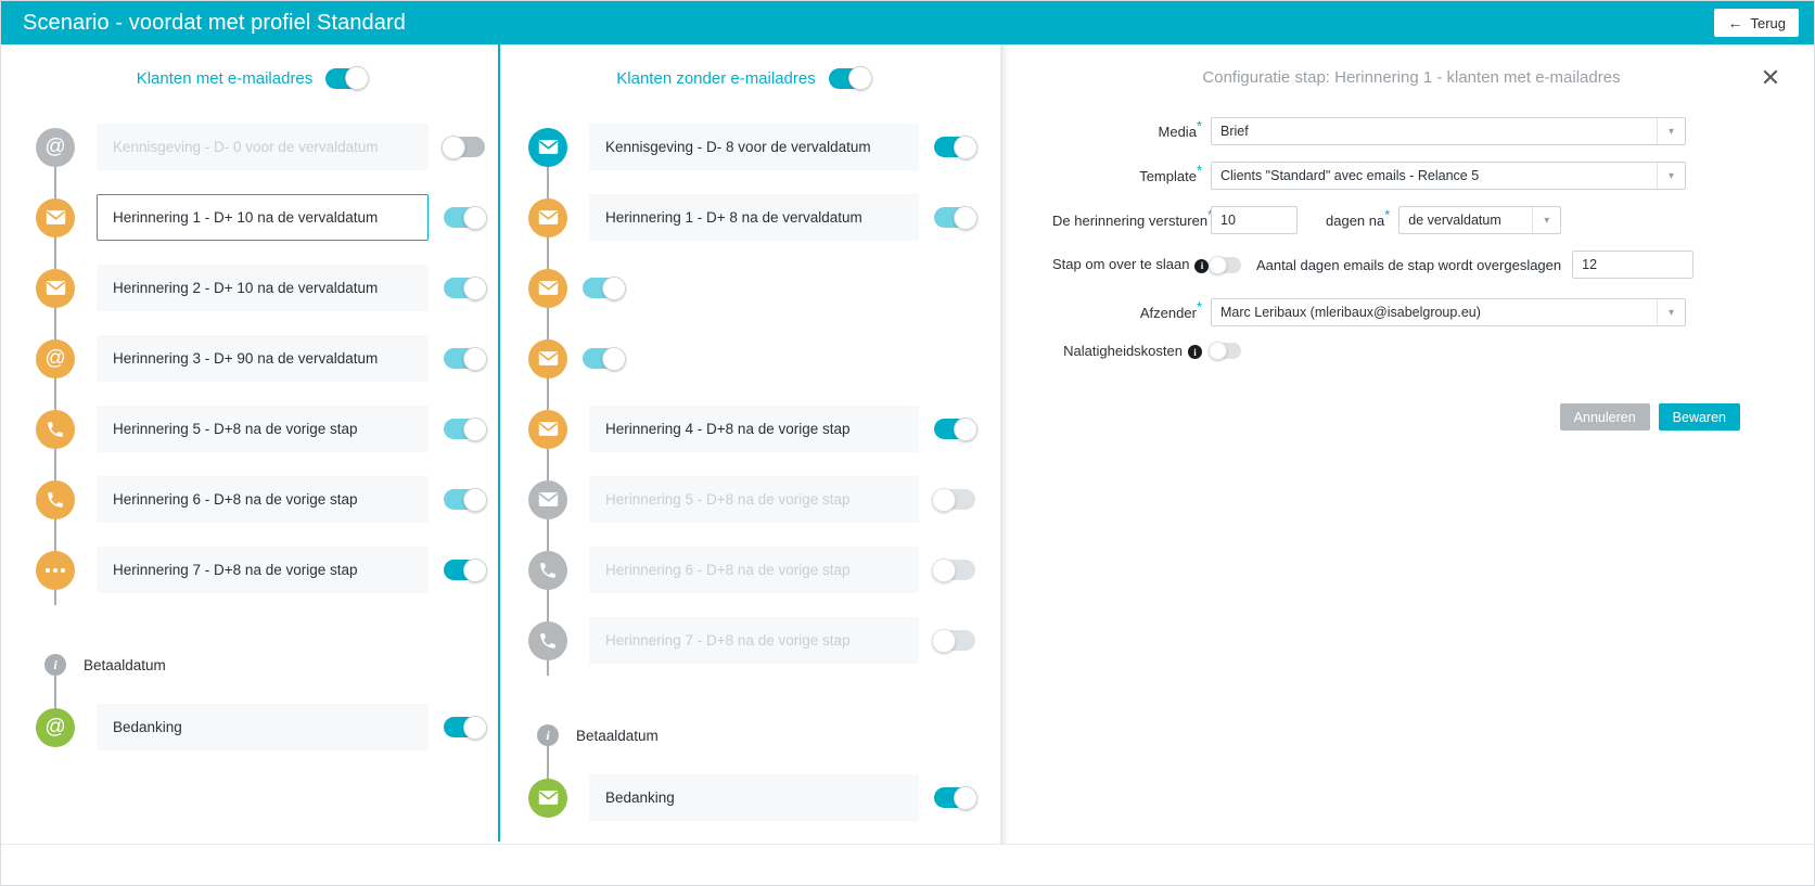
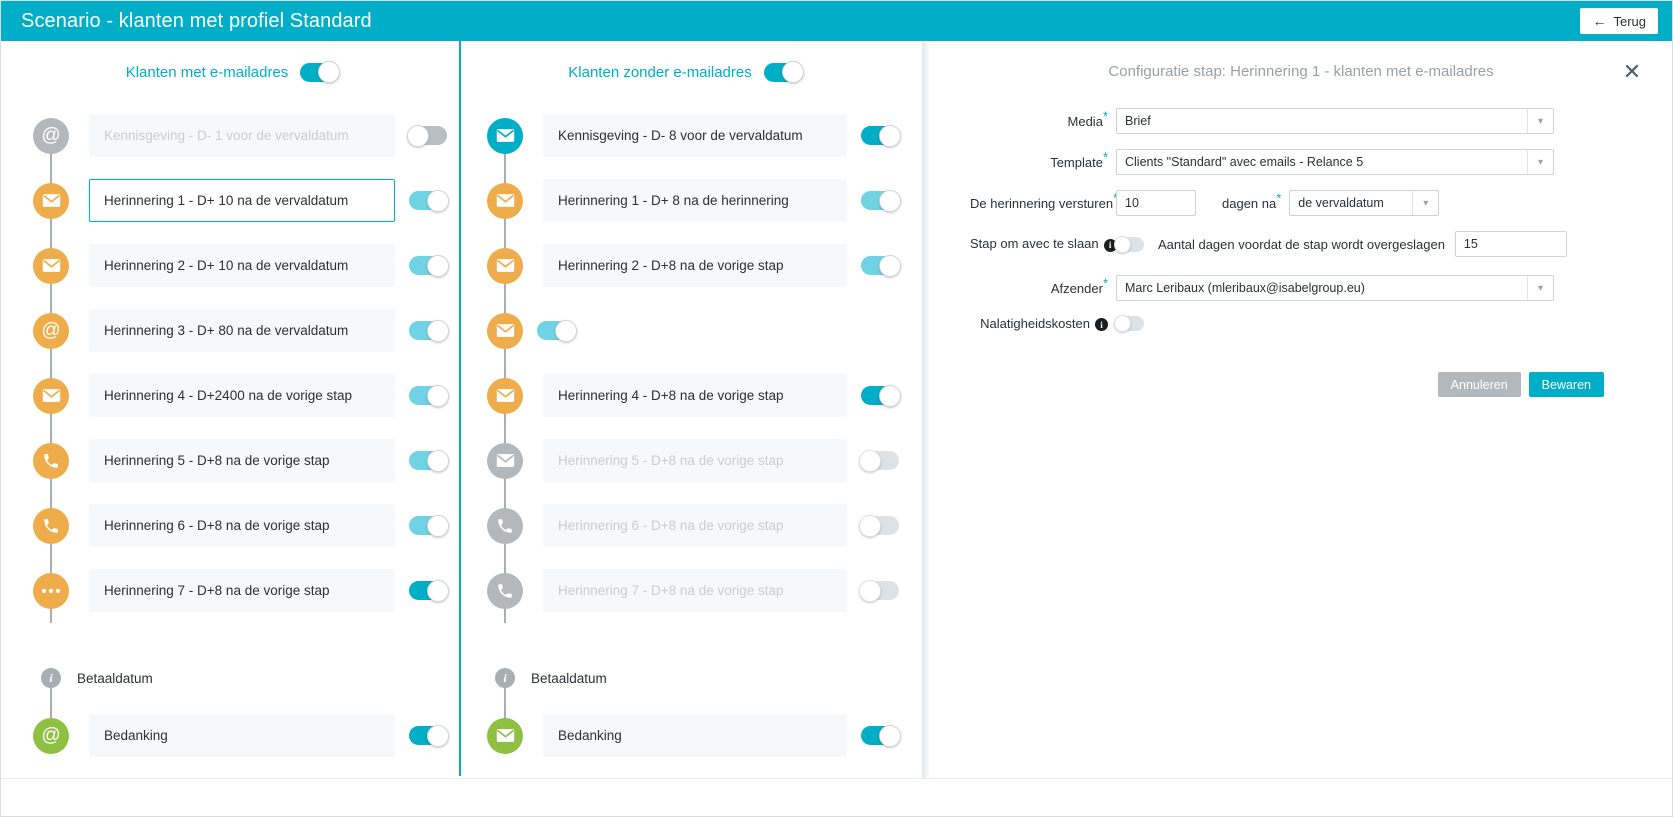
- Scenario - voordat met profiel Standard
+ Scenario - klanten met profiel Standard
  ←
  Terug
  Klanten met e-mailadres
  @
- Kennisgeving - D- 0 voor de vervaldatum
+ Kennisgeving - D- 1 voor de vervaldatum
  Herinnering 1 - D+ 10 na de vervaldatum
  Herinnering 2 - D+ 10 na de vervaldatum
  @
- Herinnering 3 - D+ 90 na de vervaldatum
+ Herinnering 3 - D+ 80 na de vervaldatum
+ Herinnering 4 - D+2400 na de vorige stap
  Herinnering 5 - D+8 na de vorige stap
  Herinnering 6 - D+8 na de vorige stap
  Herinnering 7 - D+8 na de vorige stap
  i
  Betaaldatum
  @
  Bedanking
  Klanten zonder e-mailadres
  Kennisgeving - D- 8 voor de vervaldatum
- Herinnering 1 - D+ 8 na de vervaldatum
+ Herinnering 1 - D+ 8 na de herinnering
+ Herinnering 2 - D+8 na de vorige stap
  Herinnering 4 - D+8 na de vorige stap
  Herinnering 5 - D+8 na de vorige stap
  Herinnering 6 - D+8 na de vorige stap
  Herinnering 7 - D+8 na de vorige stap
  i
  Betaaldatum
  Bedanking
  Configuratie stap: Herinnering 1 - klanten met e-mailadres
  ✕
  Media*
  Brief
  ▾
  Template*
  Clients "Standard" avec emails - Relance 5
  ▾
  De herinnering versturen
  10
  dagen na*
  de vervaldatum
  ▾
- Stap om over te slaan i
+ Stap om avec te slaan i
- Aantal dagen emails de stap wordt overgeslagen
+ Aantal dagen voordat de stap wordt overgeslagen
- 12
+ 15
  Afzender*
  Marc Leribaux (mleribaux@isabelgroup.eu)
  ▾
  Nalatigheidskosten i
  Annuleren
  Bewaren
